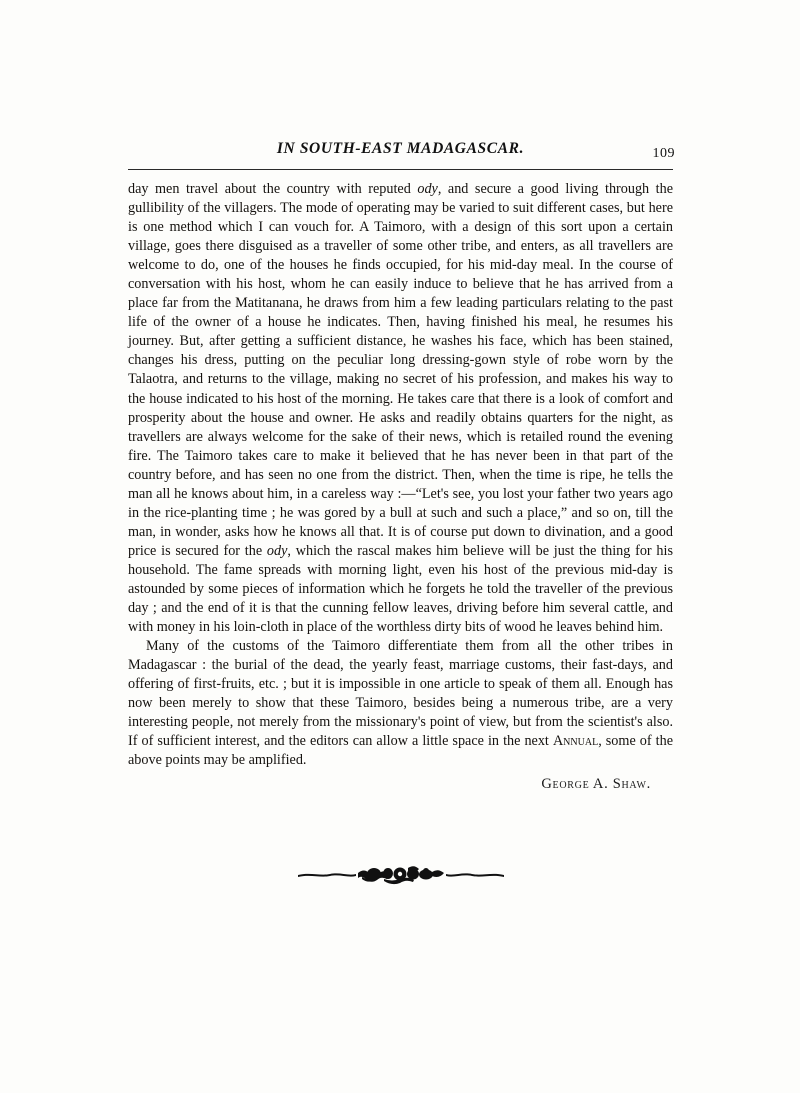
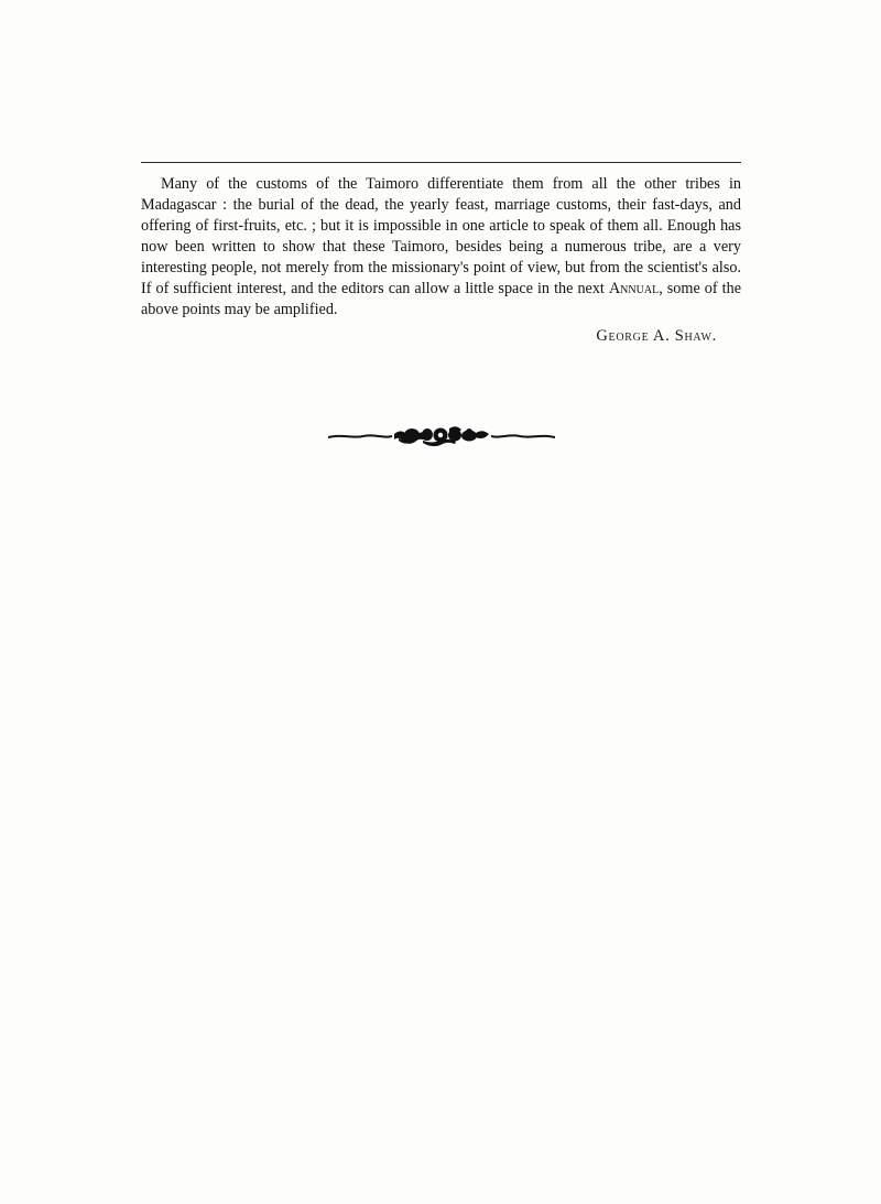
- IN SOUTH-EAST MADAGASCAR.
- 109
- day men travel about the country with reputed ody, and secure a good living through the gullibility of the villagers. The mode of operating may be varied to suit different cases, but here is one method which I can vouch for. A Taimoro, with a design of this sort upon a certain village, goes there disguised as a traveller of some other tribe, and enters, as all travellers are welcome to do, one of the houses he finds occupied, for his mid-day meal. In the course of conversation with his host, whom he can easily induce to believe that he has arrived from a place far from the Matitanana, he draws from him a few leading particulars relating to the past life of the owner of a house he indicates. Then, having finished his meal, he resumes his journey. But, after getting a sufficient distance, he washes his face, which has been stained, changes his dress, putting on the peculiar long dressing-gown style of robe worn by the Talaotra, and returns to the village, making no secret of his profession, and makes his way to the house indicated to his host of the morning. He takes care that there is a look of comfort and prosperity about the house and owner. He asks and readily obtains quarters for the night, as travellers are always welcome for the sake of their news, which is retailed round the evening fire. The Taimoro takes care to make it believed that he has never been in that part of the country before, and has seen no one from the district. Then, when the time is ripe, he tells the man all he knows about him, in a careless way :—“Let's see, you lost your father two years ago in the rice-planting time ; he was gored by a bull at such and such a place,” and so on, till the man, in wonder, asks how he knows all that. It is of course put down to divination, and a good price is secured for the ody, which the rascal makes him believe will be just the thing for his household. The fame spreads with morning light, even his host of the previous mid-day is astounded by some pieces of information which he forgets he told the traveller of the previous day ; and the end of it is that the cunning fellow leaves, driving before him several cattle, and with money in his loin-cloth in place of the worthless dirty bits of wood he leaves behind him.
- Many of the customs of the Taimoro differentiate them from all the other tribes in Madagascar : the burial of the dead, the yearly feast, marriage customs, their fast-days, and offering of first-fruits, etc. ; but it is impossible in one article to speak of them all. Enough has now been merely to show that these Taimoro, besides being a numerous tribe, are a very interesting people, not merely from the missionary's point of view, but from the scientist's also. If of sufficient interest, and the editors can allow a little space in the next Annual, some of the above points may be amplified.
+ Many of the customs of the Taimoro differentiate them from all the other tribes in Madagascar : the burial of the dead, the yearly feast, marriage customs, their fast-days, and offering of first-fruits, etc. ; but it is impossible in one article to speak of them all. Enough has now been written to show that these Taimoro, besides being a numerous tribe, are a very interesting people, not merely from the missionary's point of view, but from the scientist's also. If of sufficient interest, and the editors can allow a little space in the next Annual, some of the above points may be amplified.
  George A. Shaw.
